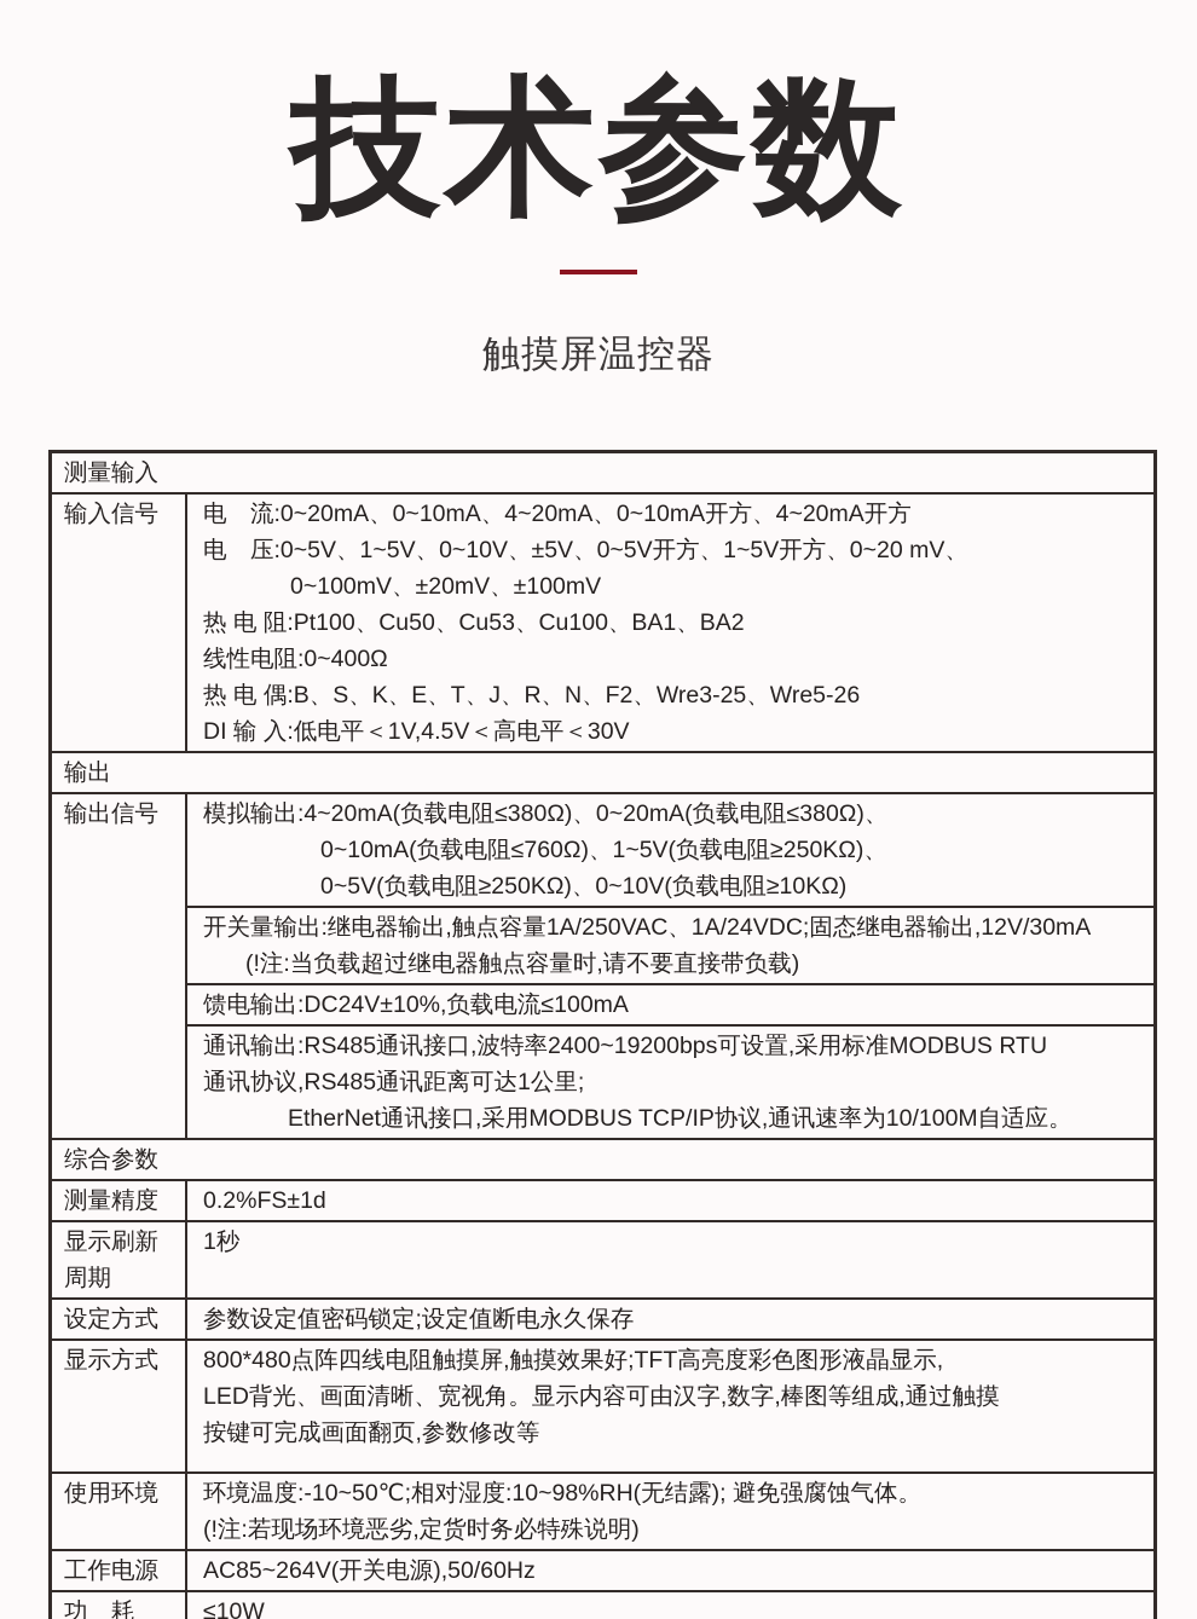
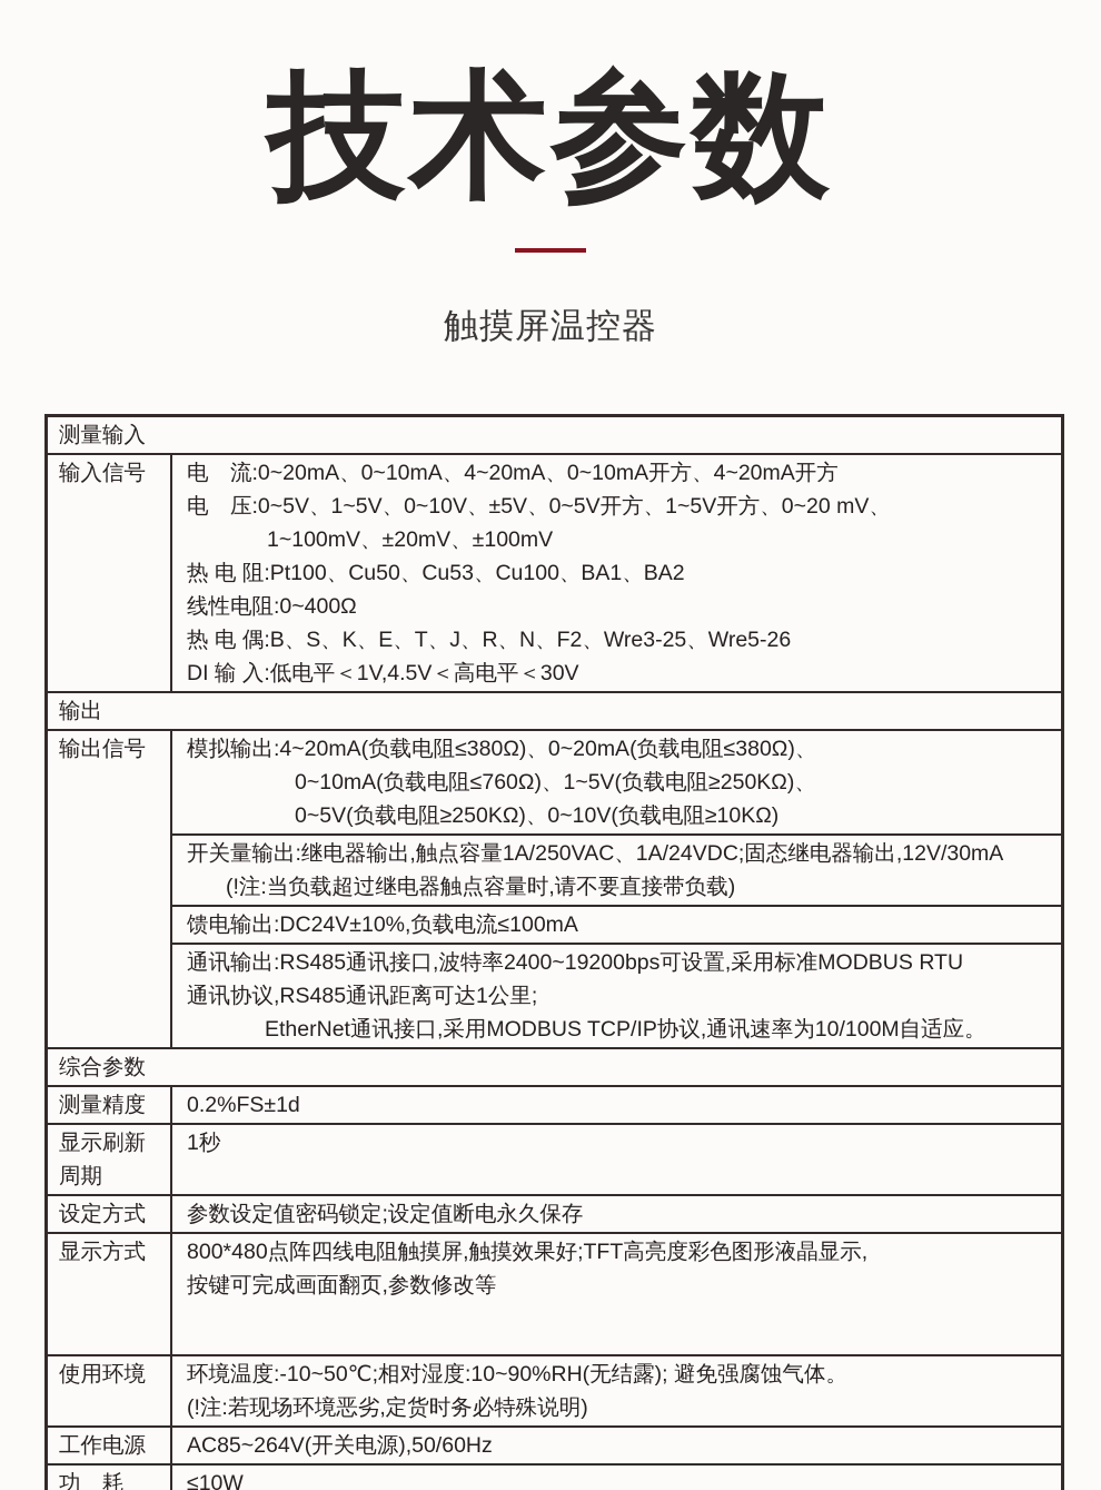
  技术参数
  触摸屏温控器
  测量输入
  输入信号
  电 流:0~20mA、0~10mA、4~20mA、0~10mA开方、4~20mA开方
  电 压:0~5V、1~5V、0~10V、±5V、0~5V开方、1~5V开方、0~20 mV、
- 0~100mV、±20mV、±100mV
+ 1~100mV、±20mV、±100mV
  热 电 阻:Pt100、Cu50、Cu53、Cu100、BA1、BA2
  线性电阻:0~400Ω
  热 电 偶:B、S、K、E、T、J、R、N、F2、Wre3-25、Wre5-26
  DI 输 入:低电平＜1V,4.5V＜高电平＜30V
  输出
  输出信号
  模拟输出:4~20mA(负载电阻≤380Ω)、0~20mA(负载电阻≤380Ω)、
  0~10mA(负载电阻≤760Ω)、1~5V(负载电阻≥250KΩ)、
  0~5V(负载电阻≥250KΩ)、0~10V(负载电阻≥10KΩ)
  开关量输出:继电器输出,触点容量1A/250VAC、1A/24VDC;固态继电器输出,12V/30mA
  (!注:当负载超过继电器触点容量时,请不要直接带负载)
  馈电输出:DC24V±10%,负载电流≤100mA
  通讯输出:RS485通讯接口,波特率2400~19200bps可设置,采用标准MODBUS RTU
  通讯协议,RS485通讯距离可达1公里;
  EtherNet通讯接口,采用MODBUS TCP/IP协议,通讯速率为10/100M自适应。
  综合参数
  测量精度
  0.2%FS±1d
  显示刷新周期
  1秒
  设定方式
  参数设定值密码锁定;设定值断电永久保存
  显示方式
  800*480点阵四线电阻触摸屏,触摸效果好;TFT高亮度彩色图形液晶显示,
- LED背光、画面清晰、宽视角。显示内容可由汉字,数字,棒图等组成,通过触摸
  按键可完成画面翻页,参数修改等
  使用环境
- 环境温度:-10~50℃;相对湿度:10~98%RH(无结露); 避免强腐蚀气体。
+ 环境温度:-10~50℃;相对湿度:10~90%RH(无结露); 避免强腐蚀气体。
  (!注:若现场环境恶劣,定货时务必特殊说明)
  工作电源
  AC85~264V(开关电源),50/60Hz
  功 耗
  ≤10W
